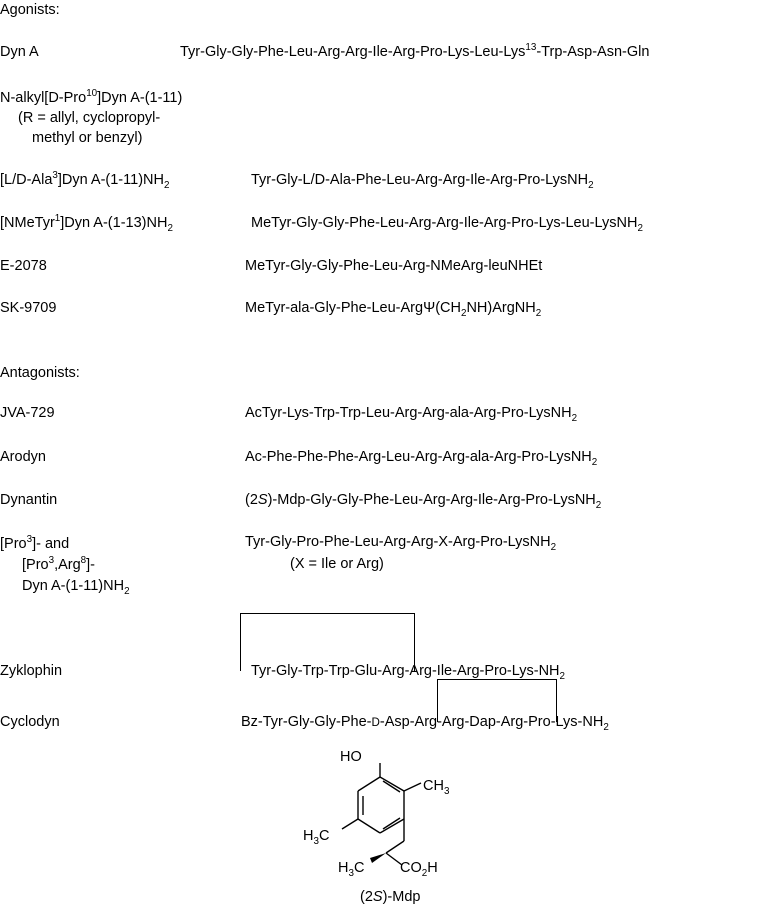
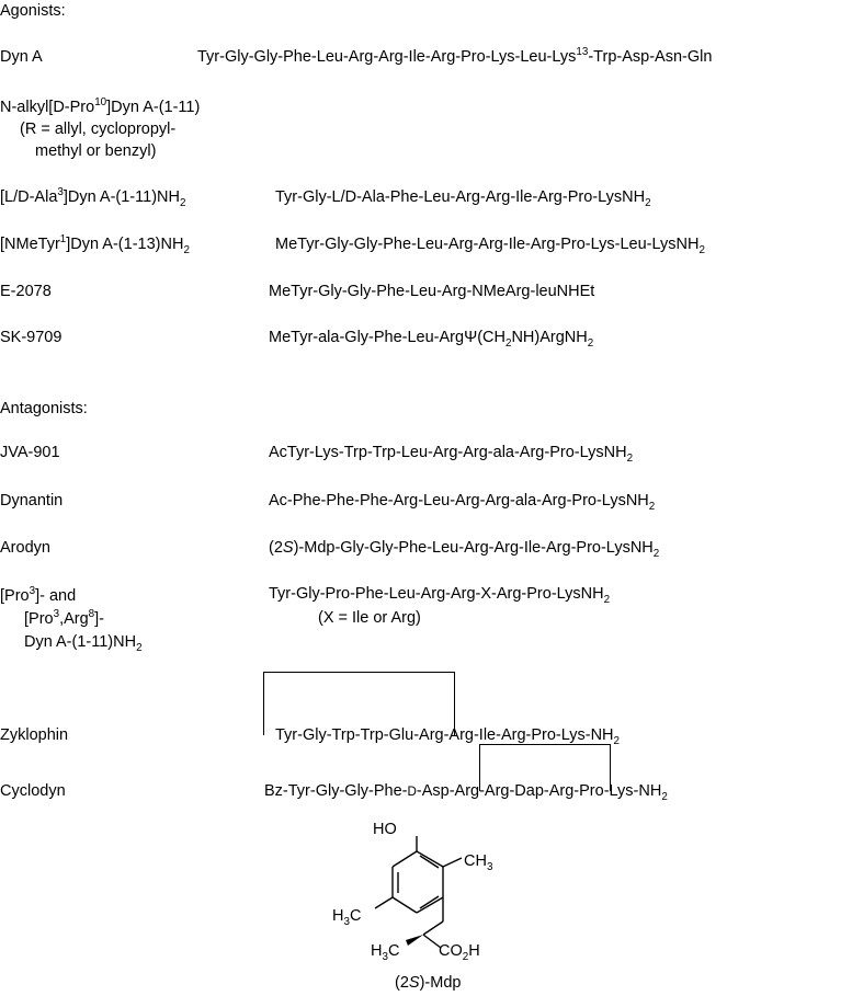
  Agonists:
  Dyn A
  Tyr-Gly-Gly-Phe-Leu-Arg-Arg-Ile-Arg-Pro-Lys-Leu-Lys13-Trp-Asp-Asn-Gln
  N-alkyl[D-Pro10]Dyn A-(1-11)
  (R = allyl, cyclopropyl-
  methyl or benzyl)
  [L/D-Ala3]Dyn A-(1-11)NH2
  Tyr-Gly-L/D-Ala-Phe-Leu-Arg-Arg-Ile-Arg-Pro-LysNH2
  [NMeTyr1]Dyn A-(1-13)NH2
  MeTyr-Gly-Gly-Phe-Leu-Arg-Arg-Ile-Arg-Pro-Lys-Leu-LysNH2
  E-2078
  MeTyr-Gly-Gly-Phe-Leu-Arg-NMeArg-leuNHEt
  SK-9709
  MeTyr-ala-Gly-Phe-Leu-ArgΨ(CH2NH)ArgNH2
  Antagonists:
- JVA-729
+ JVA-901
  AcTyr-Lys-Trp-Trp-Leu-Arg-Arg-ala-Arg-Pro-LysNH2
- Arodyn
+ Dynantin
  Ac-Phe-Phe-Phe-Arg-Leu-Arg-Arg-ala-Arg-Pro-LysNH2
- Dynantin
+ Arodyn
  (2S)-Mdp-Gly-Gly-Phe-Leu-Arg-Arg-Ile-Arg-Pro-LysNH2
  [Pro3]- and
  [Pro3,Arg8]-
  Dyn A-(1-11)NH2
  Tyr-Gly-Pro-Phe-Leu-Arg-Arg-X-Arg-Pro-LysNH2
  (X = Ile or Arg)
  Zyklophin
  Tyr-Gly-Trp-Trp-Glu-Arg-Arg-Ile-Arg-Pro-Lys-NH2
  Cyclodyn
  Bz-Tyr-Gly-Gly-Phe-D-Asp-Arg-Arg-Dap-Arg-Pro-Lys-NH2
  HO
  CH3
  H3C
  H3C
  CO2H
  (2S)-Mdp
